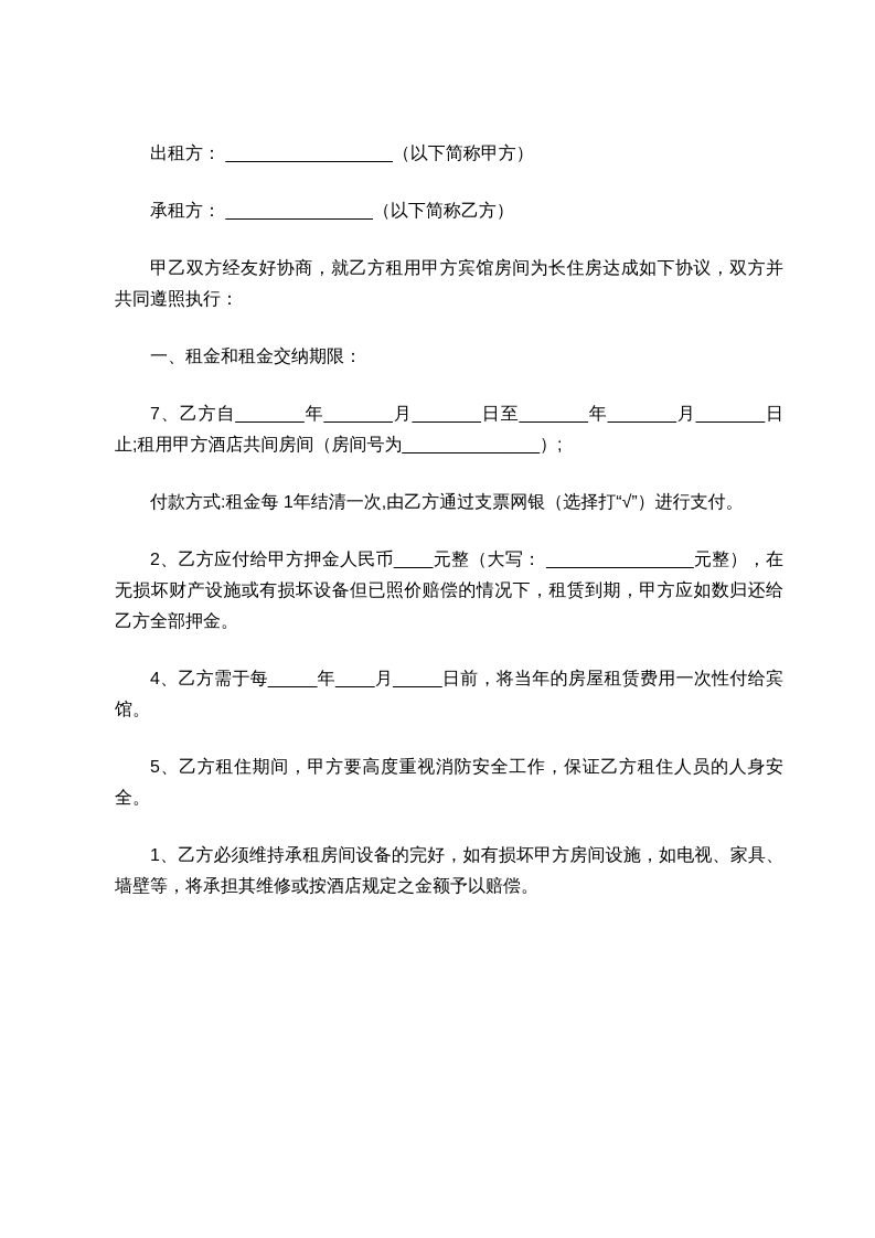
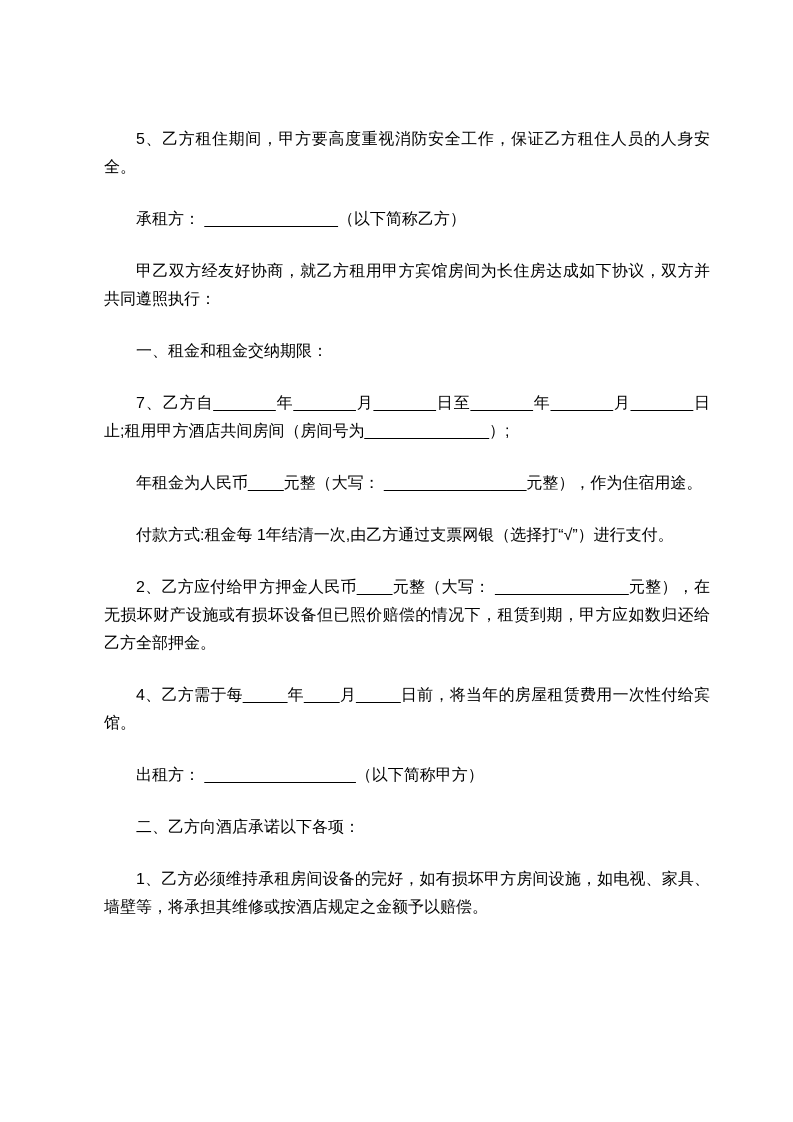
- 出租方： _________________（以下简称甲方）
+ 5、乙方租住期间，甲方要高度重视消防安全工作，保证乙方租住人员的人身安全。
  承租方： _______________（以下简称乙方）
  甲乙双方经友好协商，就乙方租用甲方宾馆房间为长住房达成如下协议，双方并共同遵照执行：
  一、租金和租金交纳期限：
  7、乙方自_______年_______月_______日至_______年_______月_______日止;租用甲方酒店共间房间（房间号为______________）;
+ 年租金为人民币____元整（大写： ________________元整），作为住宿用途。
  付款方式:租金每 1年结清一次,由乙方通过支票网银（选择打“√”）进行支付。
  2、乙方应付给甲方押金人民币____元整（大写： _______________元整），在无损坏财产设施或有损坏设备但已照价赔偿的情况下，租赁到期，甲方应如数归还给乙方全部押金。
  4、乙方需于每_____年____月_____日前，将当年的房屋租赁费用一次性付给宾馆。
- 5、乙方租住期间，甲方要高度重视消防安全工作，保证乙方租住人员的人身安全。
+ 出租方： _________________（以下简称甲方）
+ 二、乙方向酒店承诺以下各项：
  1、乙方必须维持承租房间设备的完好，如有损坏甲方房间设施，如电视、家具、墙壁等，将承担其维修或按酒店规定之金额予以赔偿。
